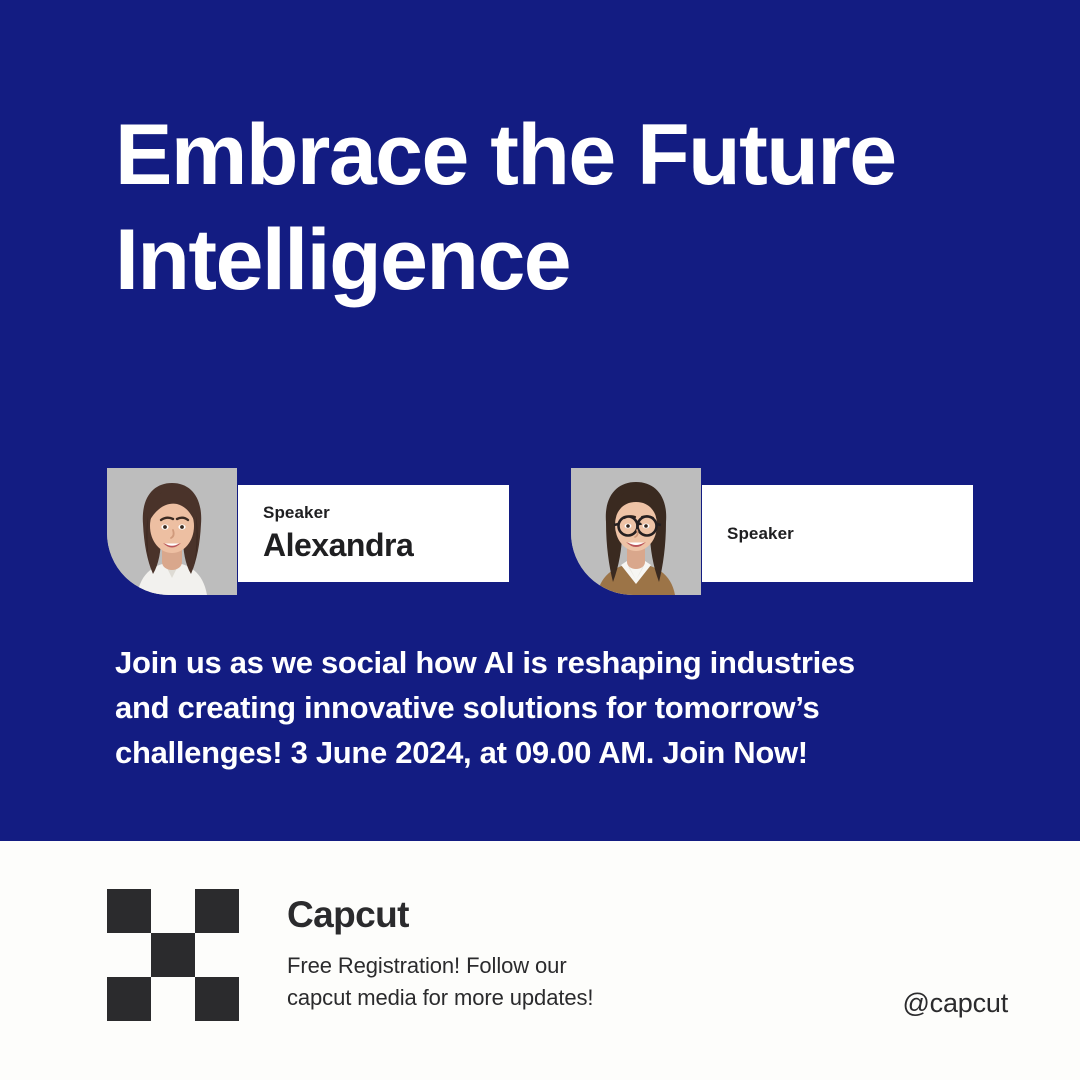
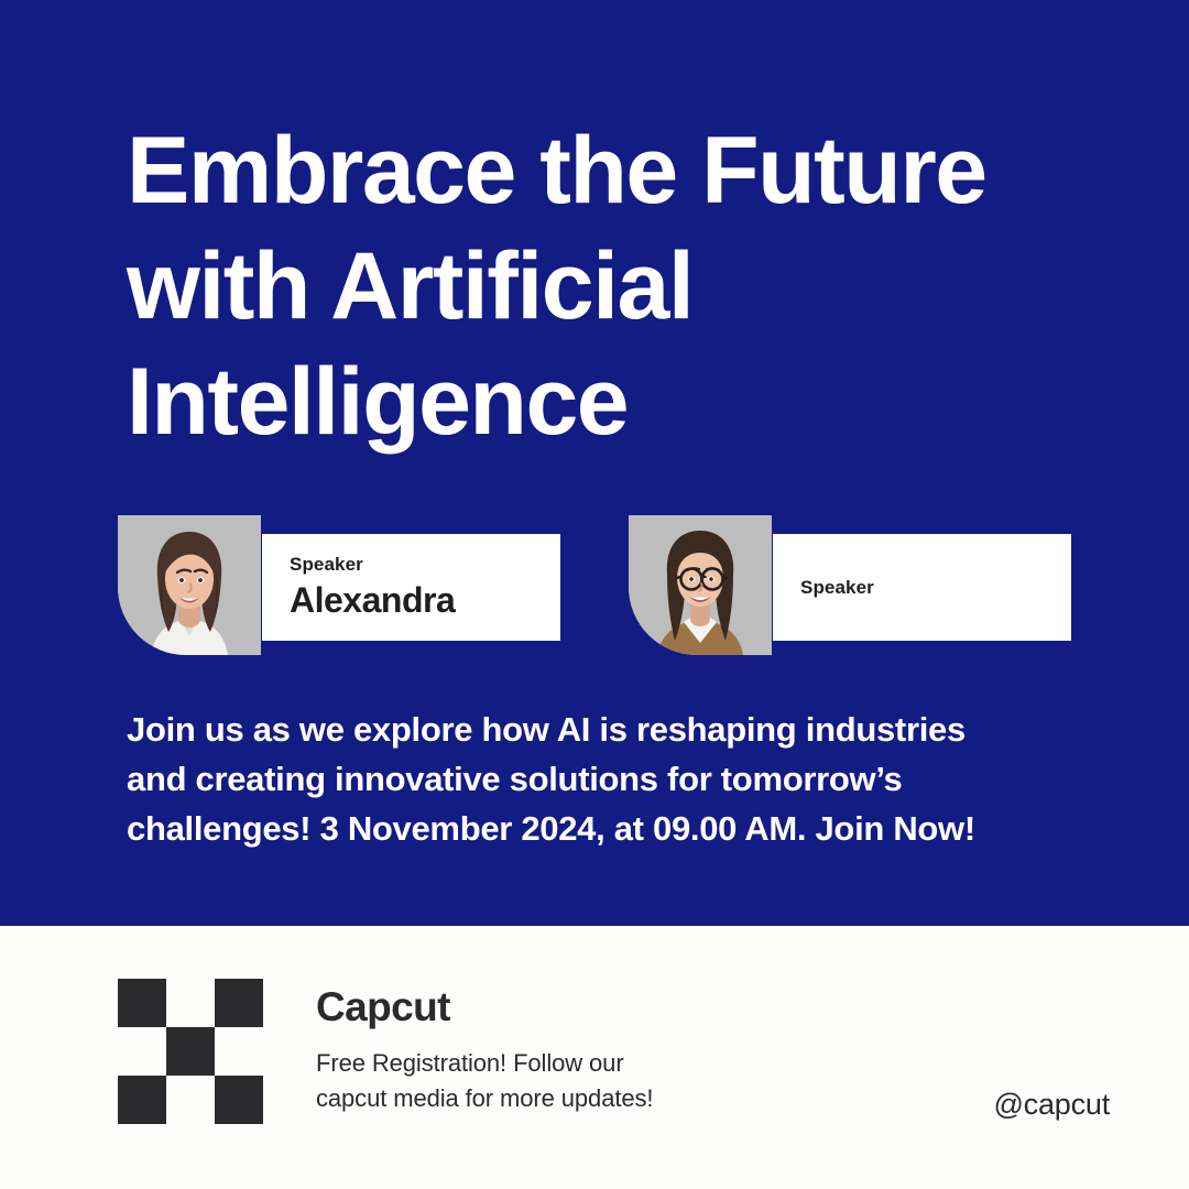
  Embrace the Future
+ with Artificial
  Intelligence
  Speaker
  Alexandra
  Speaker
- Join us as we social how AI is reshaping industries
+ Join us as we explore how AI is reshaping industries
  and creating innovative solutions for tomorrow’s
- challenges! 3 June 2024, at 09.00 AM. Join Now!
+ challenges! 3 November 2024, at 09.00 AM. Join Now!
  Capcut
  Free Registration! Follow our
  capcut media for more updates!
  @capcut
